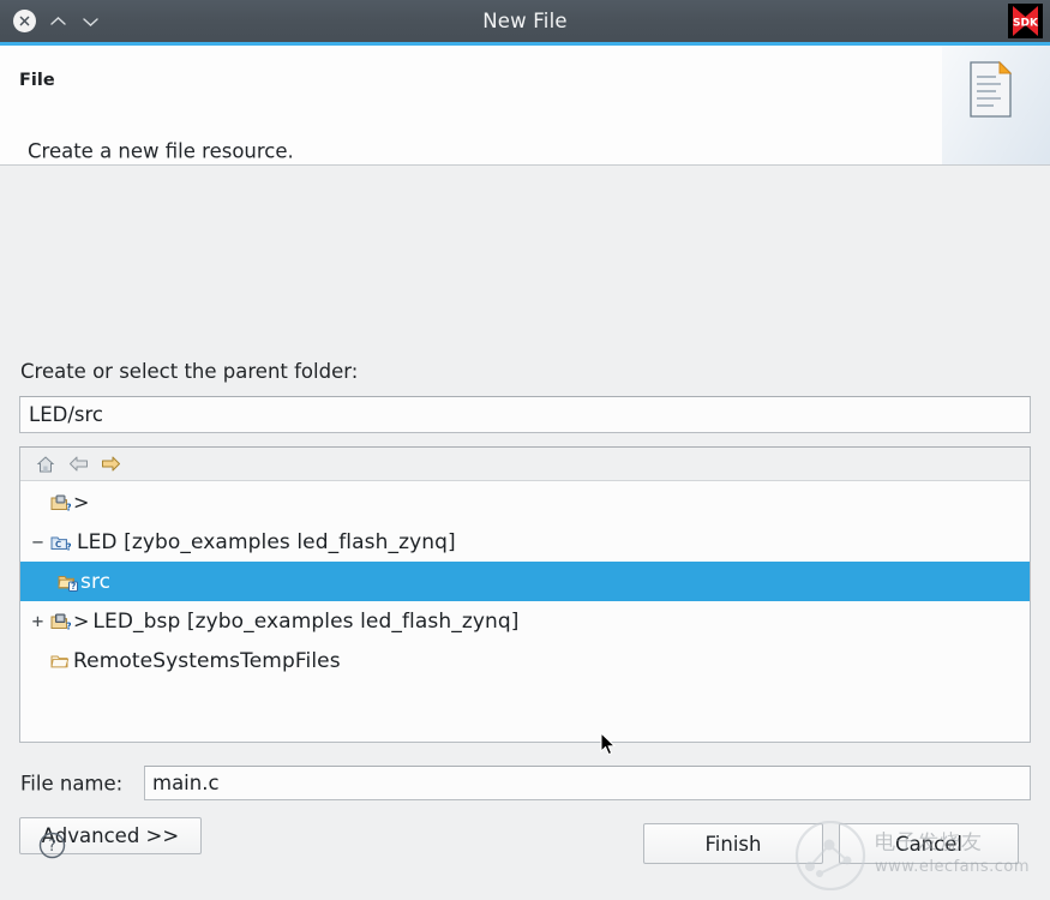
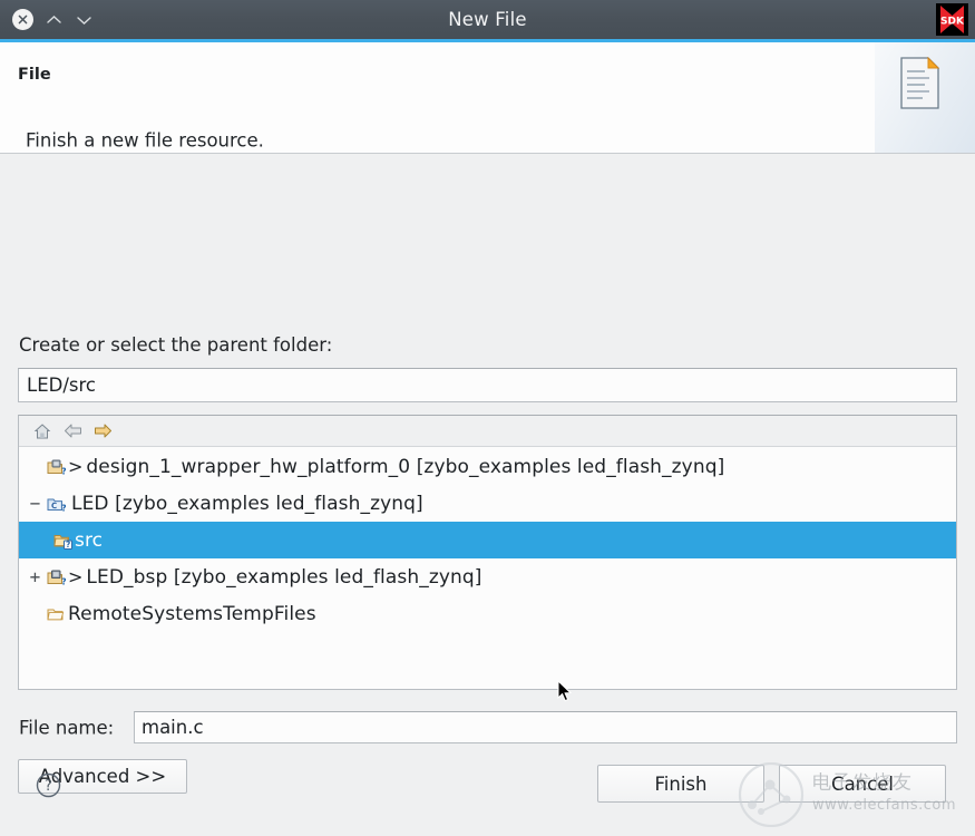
  New File
  SDK
  File
- Create a new file resource.
+ Finish a new file resource.
  Create or select the parent folder:
  LED/src
  ?
  >
+ design_1_wrapper_hw_platform_0 [zybo_examples led_flash_zynq]
  −
  C
  ?
  LED [zybo_examples led_flash_zynq]
  ?
  src
  +
  ?
  >
  LED_bsp [zybo_examples led_flash_zynq]
  RemoteSystemsTempFiles
  File name:
  main.c
  Advanced >>
  ?
  Finish
  Cancel
  电子发烧友
  www.elecfans.com
